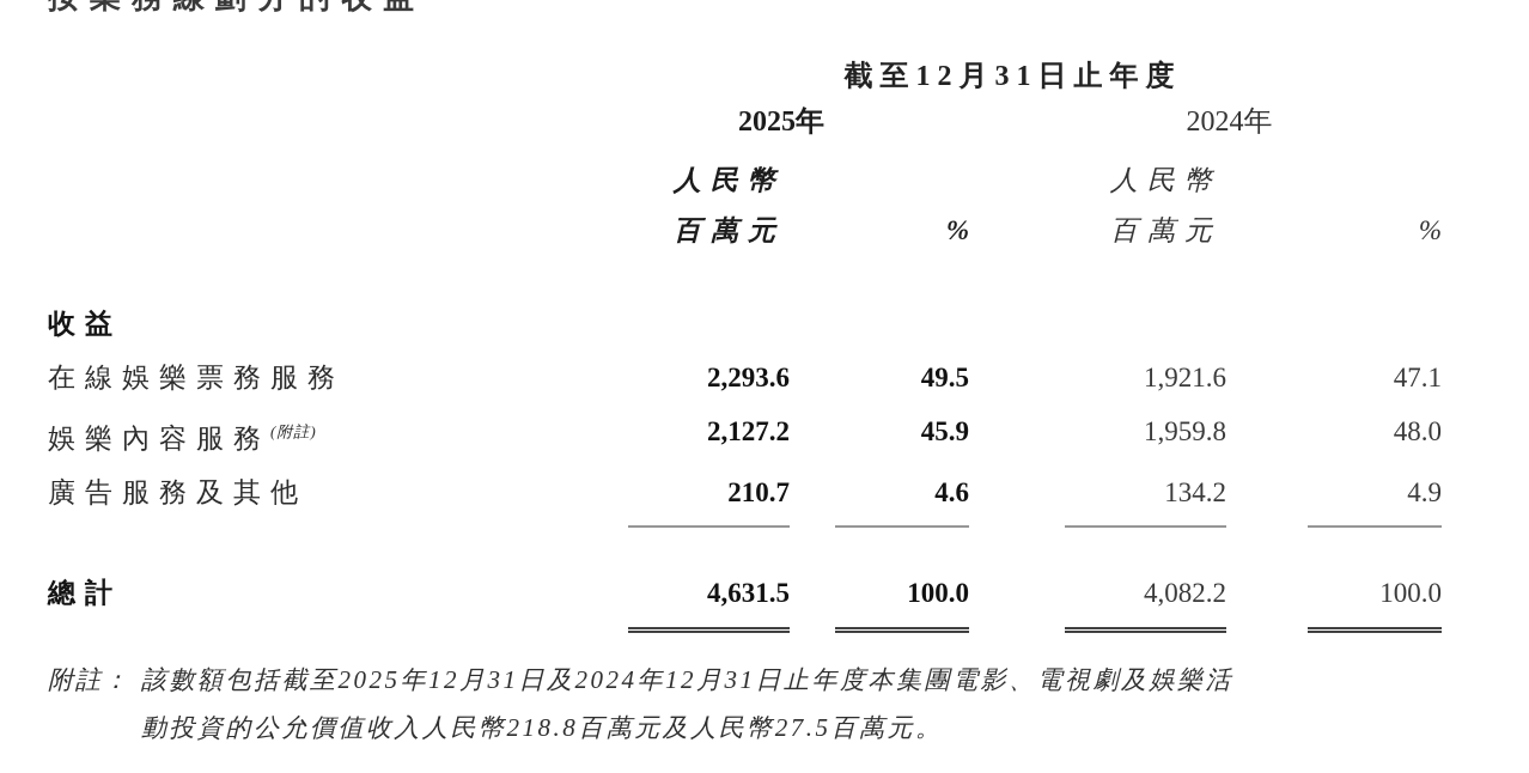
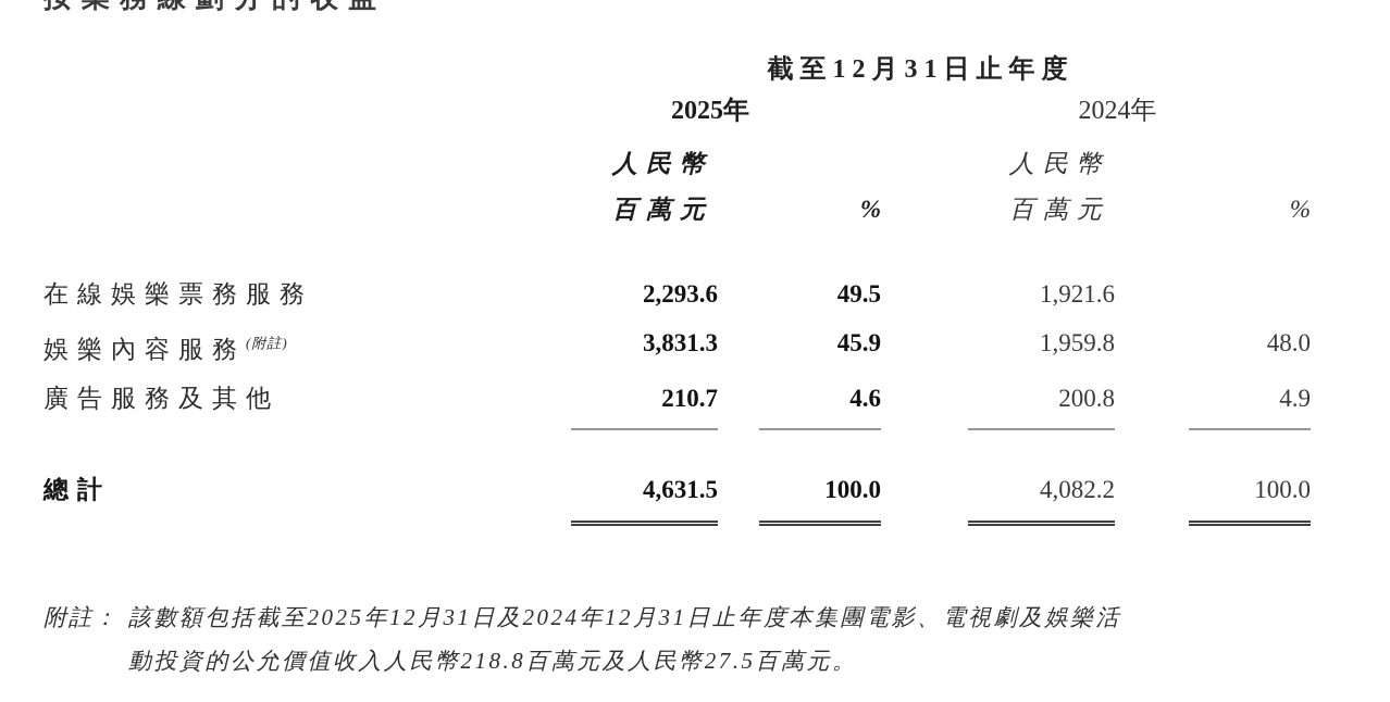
  截至12月31日止年度
  2025年
  2024年
  人民幣
  人民幣
  百萬元
  %
  百萬元
  %
- 收益
  在線娛樂票務服務
  2,293.6
  49.5
  1,921.6
- 47.1
  娛樂內容服務(附註)
- 2,127.2
+ 3,831.3
  45.9
  1,959.8
  48.0
  廣告服務及其他
  210.7
  4.6
- 134.2
+ 200.8
  4.9
  總計
  4,631.5
  100.0
  4,082.2
  100.0
  附註：
  該數額包括截至2025年12月31日及2024年12月31日止年度本集團電影、電視劇及娛樂活
  動投資的公允價值收入人民幣218.8百萬元及人民幣27.5百萬元。
